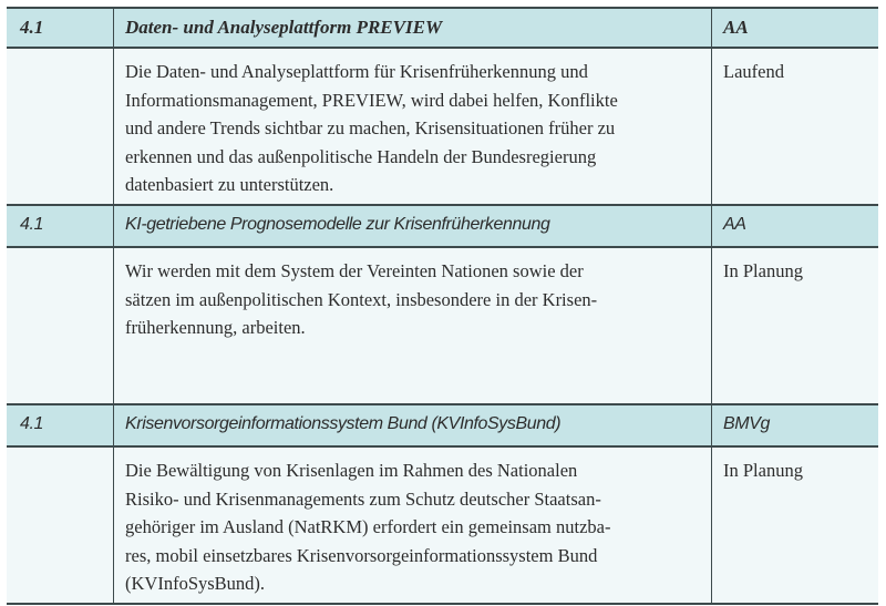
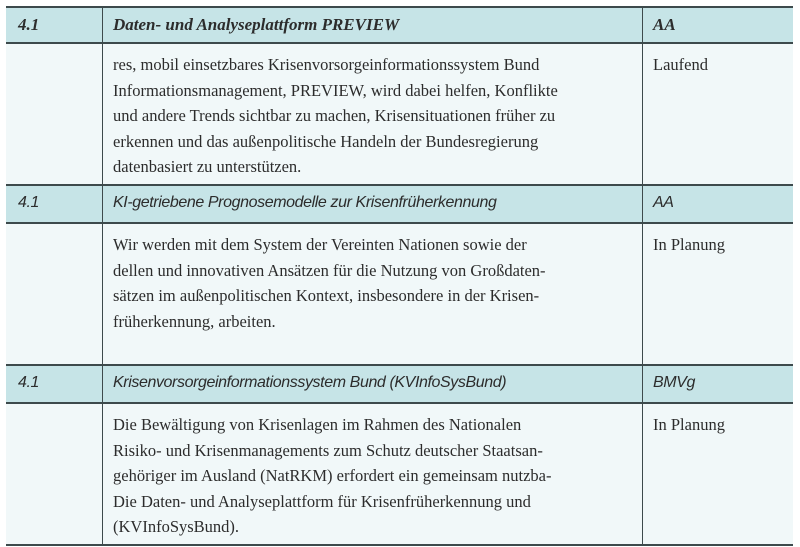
  4.1
  Daten- und Analyseplattform PREVIEW
  AA
- Die Daten- und Analyseplattform für Krisenfrüherkennung und
+ res, mobil einsetzbares Krisenvorsorgeinformationssystem Bund
  Informationsmanagement, PREVIEW, wird dabei helfen, Konflikte
  und andere Trends sichtbar zu machen, Krisensituationen früher zu
  erkennen und das außenpolitische Handeln der Bundesregierung
  datenbasiert zu unterstützen.
  Laufend
  4.1
  KI-getriebene Prognosemodelle zur Krisenfrüherkennung
  AA
  Wir werden mit dem System der Vereinten Nationen sowie der
+ dellen und innovativen Ansätzen für die Nutzung von Großdaten-
  sätzen im außenpolitischen Kontext, insbesondere in der Krisen-
  früherkennung, arbeiten.
  In Planung
  4.1
  Krisenvorsorgeinformationssystem Bund (KVInfoSysBund)
  BMVg
  Die Bewältigung von Krisenlagen im Rahmen des Nationalen
  Risiko- und Krisenmanagements zum Schutz deutscher Staatsan-
  gehöriger im Ausland (NatRKM) erfordert ein gemeinsam nutzba-
- res, mobil einsetzbares Krisenvorsorgeinformationssystem Bund
+ Die Daten- und Analyseplattform für Krisenfrüherkennung und
  (KVInfoSysBund).
  In Planung
